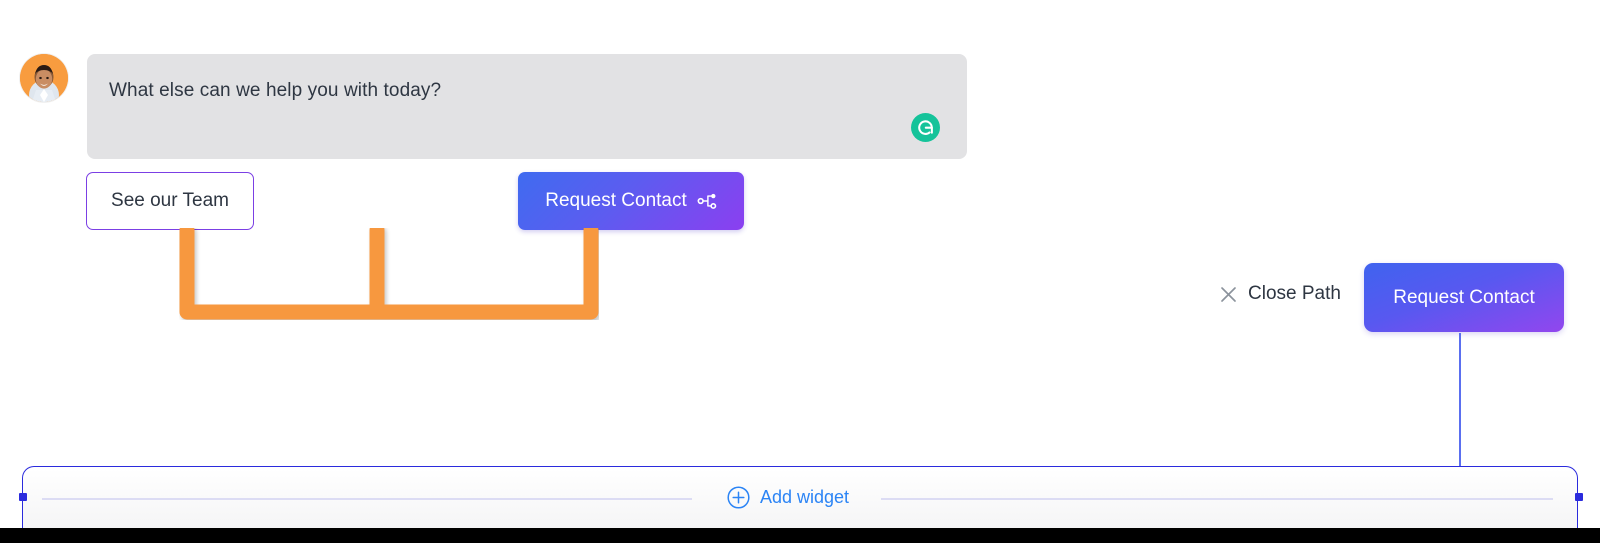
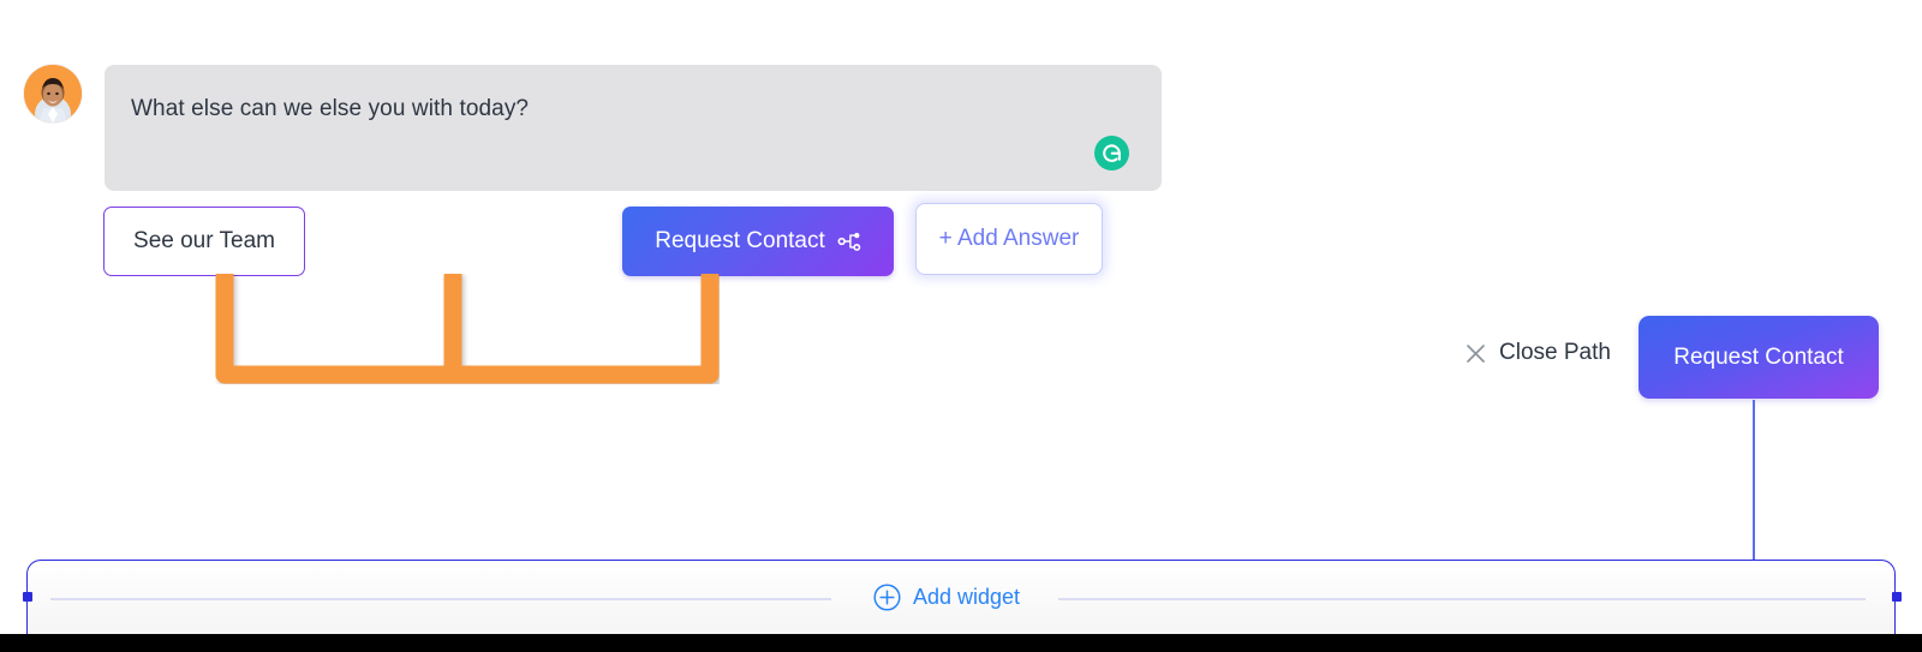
- What else can we help you with today?
+ What else can we else you with today?
  See our Team
  Request Contact
+ + Add Answer
  Close Path
  Request Contact
  Add widget
